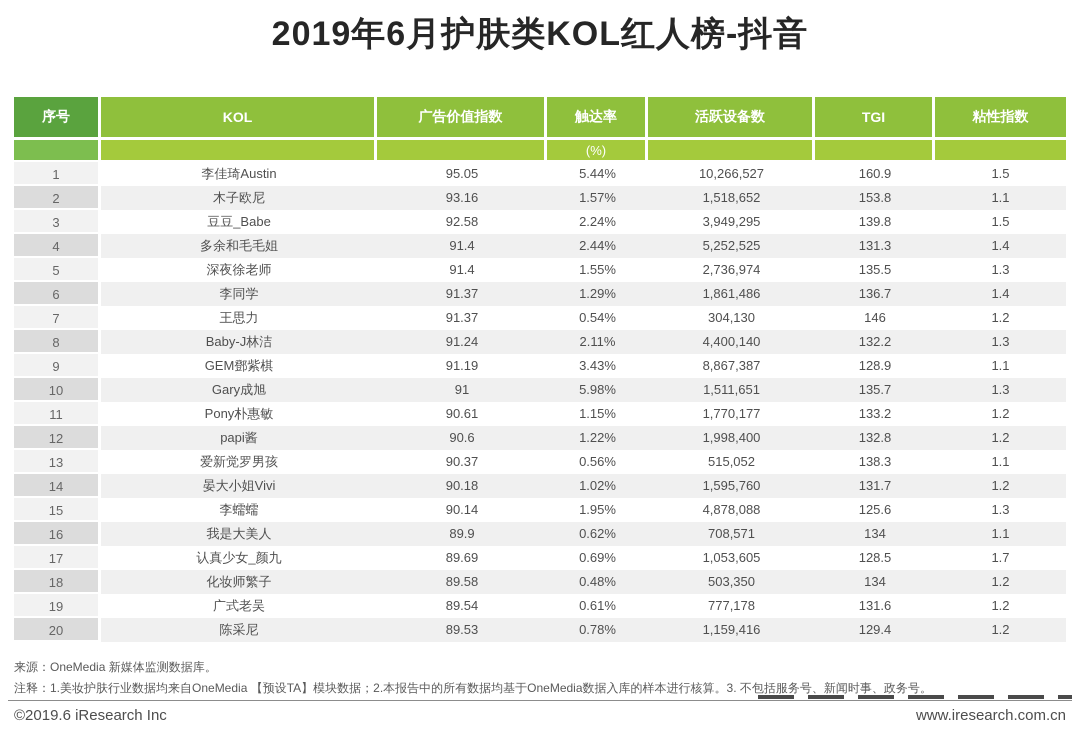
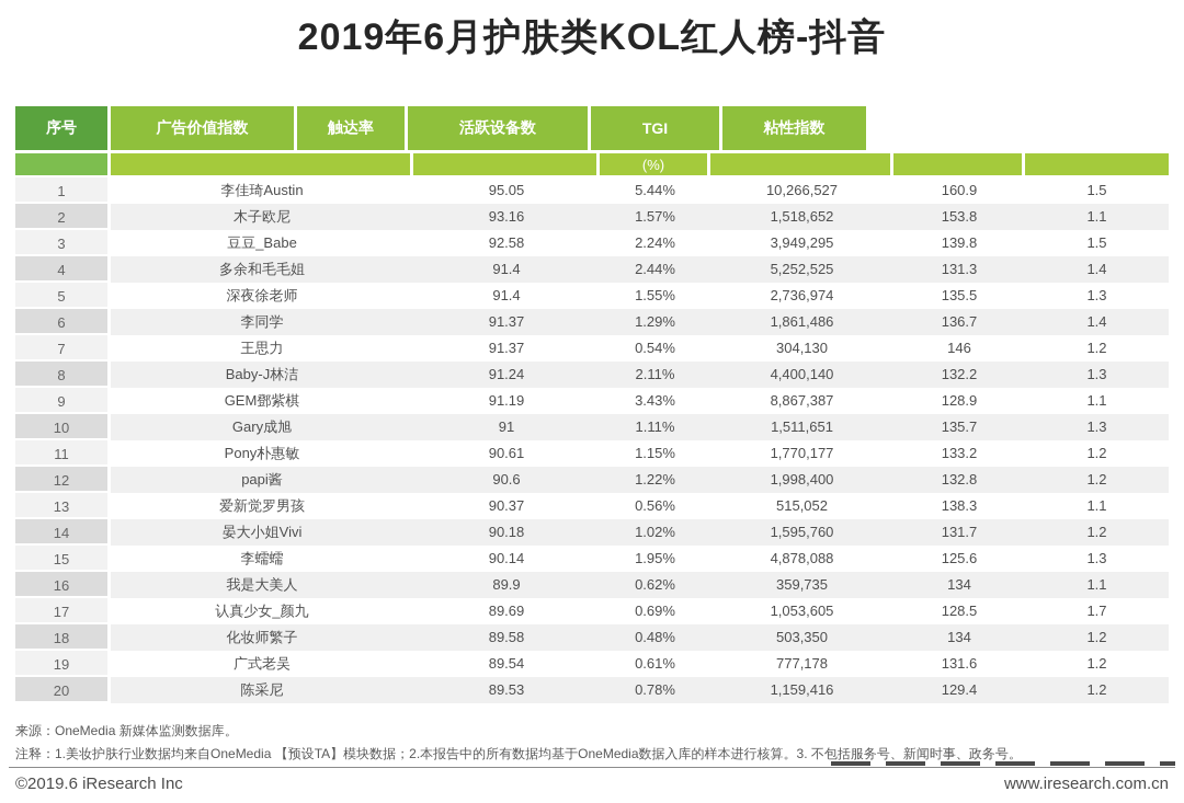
  2019年6月护肤类KOL红人榜-抖音
  序号
- KOL
  广告价值指数
  触达率
  活跃设备数
  TGI
  粘性指数
  (%)
  1
  李佳琦Austin
  95.05
  5.44%
  10,266,527
  160.9
  1.5
  2
  木子欧尼
  93.16
  1.57%
  1,518,652
  153.8
  1.1
  3
  豆豆_Babe
  92.58
  2.24%
  3,949,295
  139.8
  1.5
  4
  多余和毛毛姐
  91.4
  2.44%
  5,252,525
  131.3
  1.4
  5
  深夜徐老师
  91.4
  1.55%
  2,736,974
  135.5
  1.3
  6
  李同学
  91.37
  1.29%
  1,861,486
  136.7
  1.4
  7
  王思力
  91.37
  0.54%
  304,130
  146
  1.2
  8
  Baby-J林洁
  91.24
  2.11%
  4,400,140
  132.2
  1.3
  9
  GEM鄧紫棋
  91.19
  3.43%
  8,867,387
  128.9
  1.1
  10
  Gary成旭
  91
- 5.98%
+ 1.11%
  1,511,651
  135.7
  1.3
  11
  Pony朴惠敏
  90.61
  1.15%
  1,770,177
  133.2
  1.2
  12
  papi酱
  90.6
  1.22%
  1,998,400
  132.8
  1.2
  13
  爱新觉罗男孩
  90.37
  0.56%
  515,052
  138.3
  1.1
  14
  晏大小姐Vivi
  90.18
  1.02%
  1,595,760
  131.7
  1.2
  15
  李蠕蠕
  90.14
  1.95%
  4,878,088
  125.6
  1.3
  16
  我是大美人
  89.9
  0.62%
- 708,571
+ 359,735
  134
  1.1
  17
  认真少女_颜九
  89.69
  0.69%
  1,053,605
  128.5
  1.7
  18
  化妆师繁子
  89.58
  0.48%
  503,350
  134
  1.2
  19
  广式老吴
  89.54
  0.61%
  777,178
  131.6
  1.2
  20
  陈采尼
  89.53
  0.78%
  1,159,416
  129.4
  1.2
  来源：OneMedia 新媒体监测数据库。
  注释：1.美妆护肤行业数据均来自OneMedia 【预设TA】模块数据；2.本报告中的所有数据均基于OneMedia数据入库的样本进行核算。3. 不包括服务号、新闻时事、政务号。
  ©2019.6 iResearch Inc
  www.iresearch.com.cn
